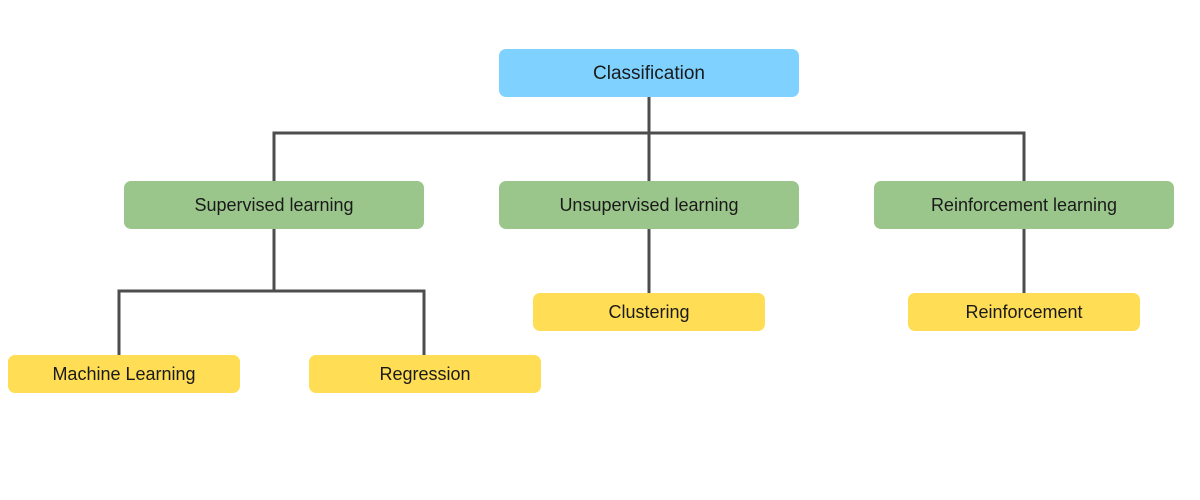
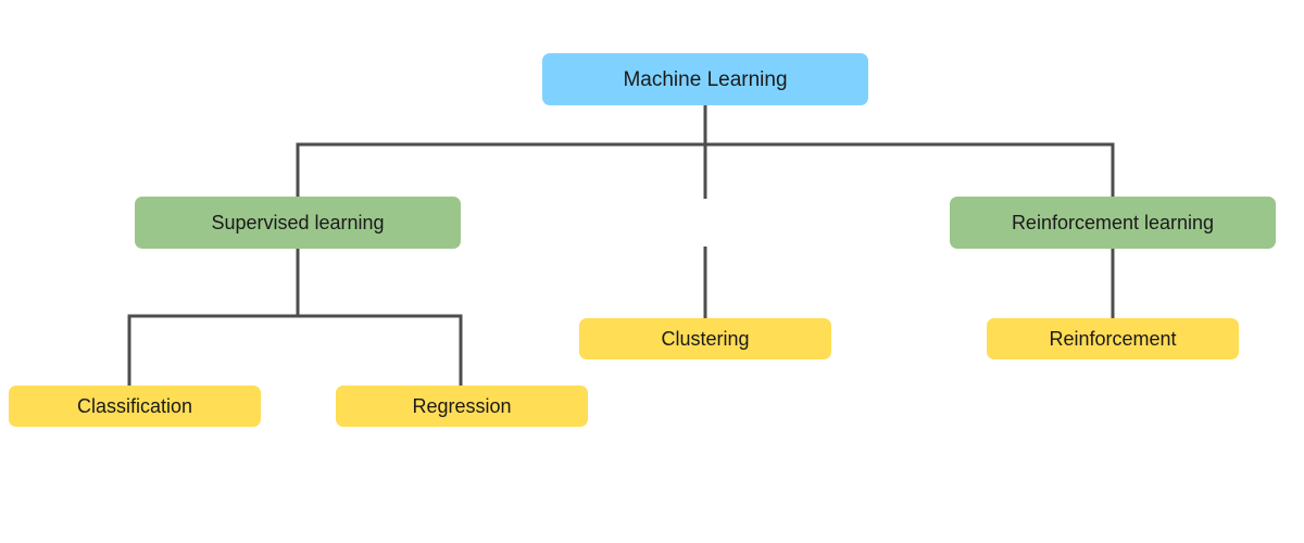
- Classification
+ Machine Learning
  Supervised learning
- Unsupervised learning
  Reinforcement learning
  Clustering
  Reinforcement
- Machine Learning
+ Classification
  Regression
